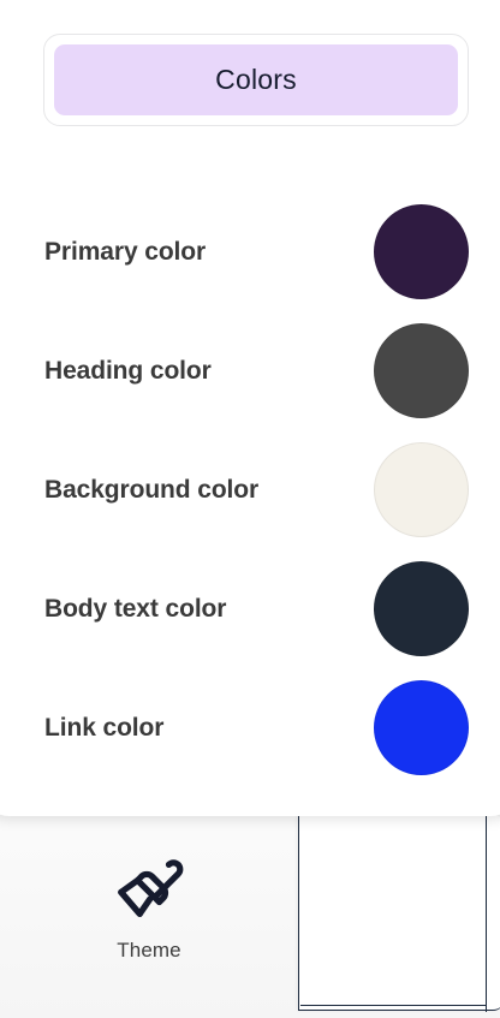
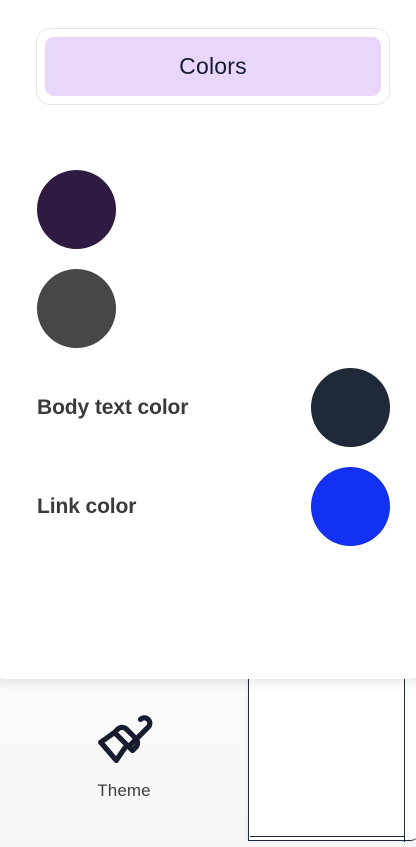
  Colors
- Primary color
- Heading color
- Background color
  Body text color
  Link color
  Theme
